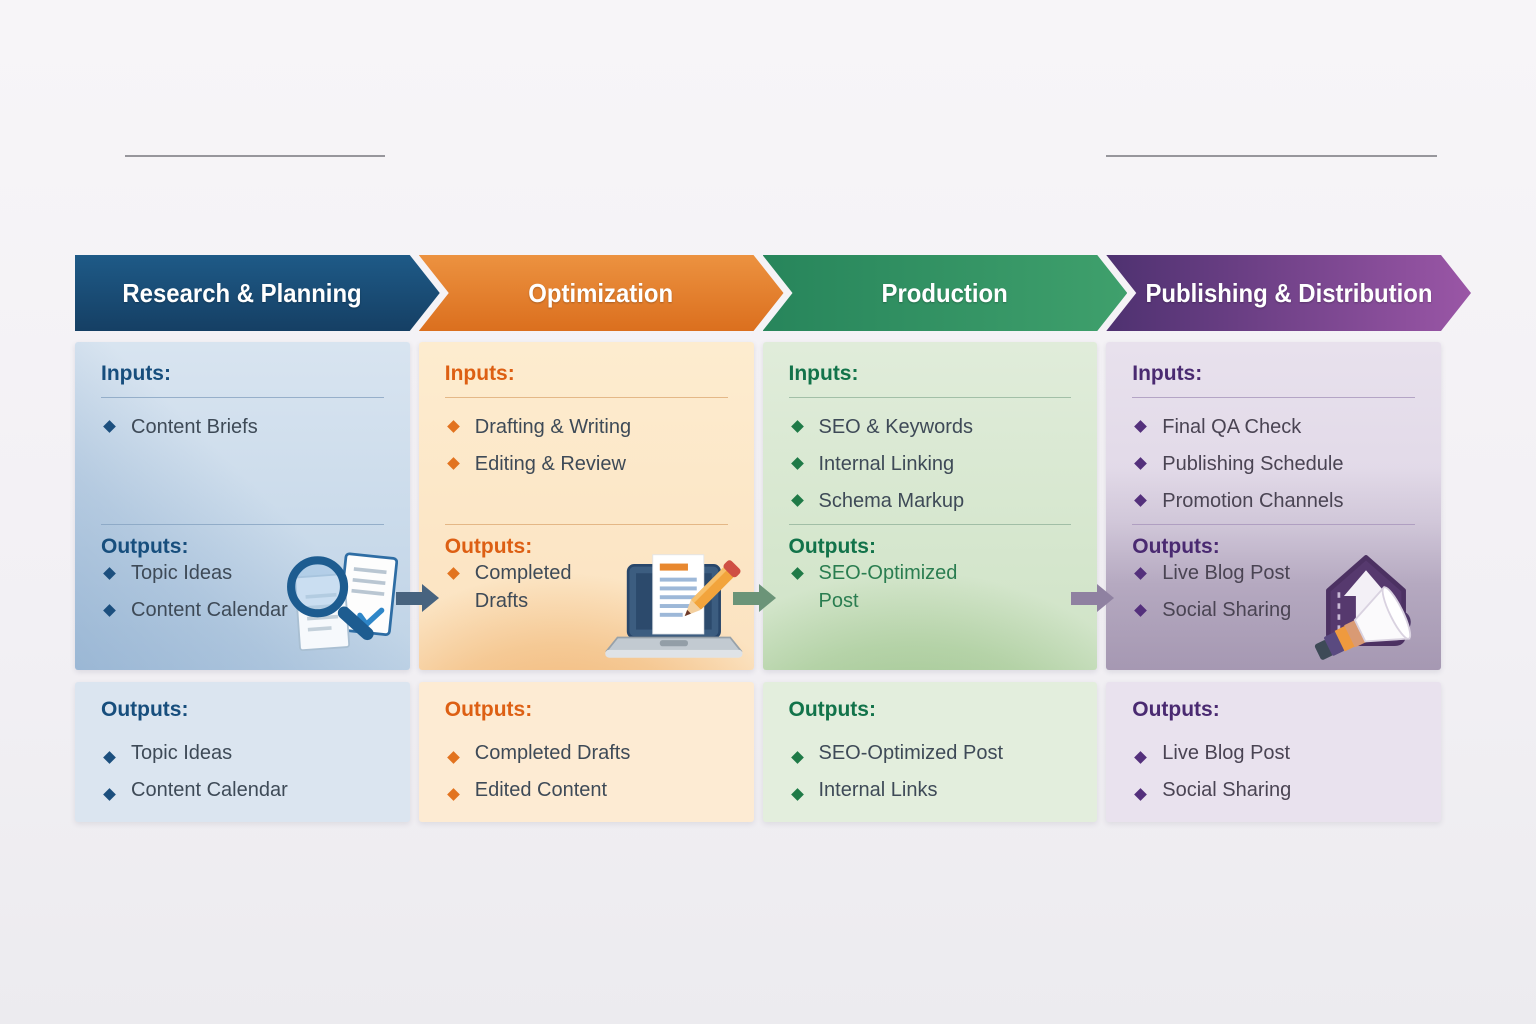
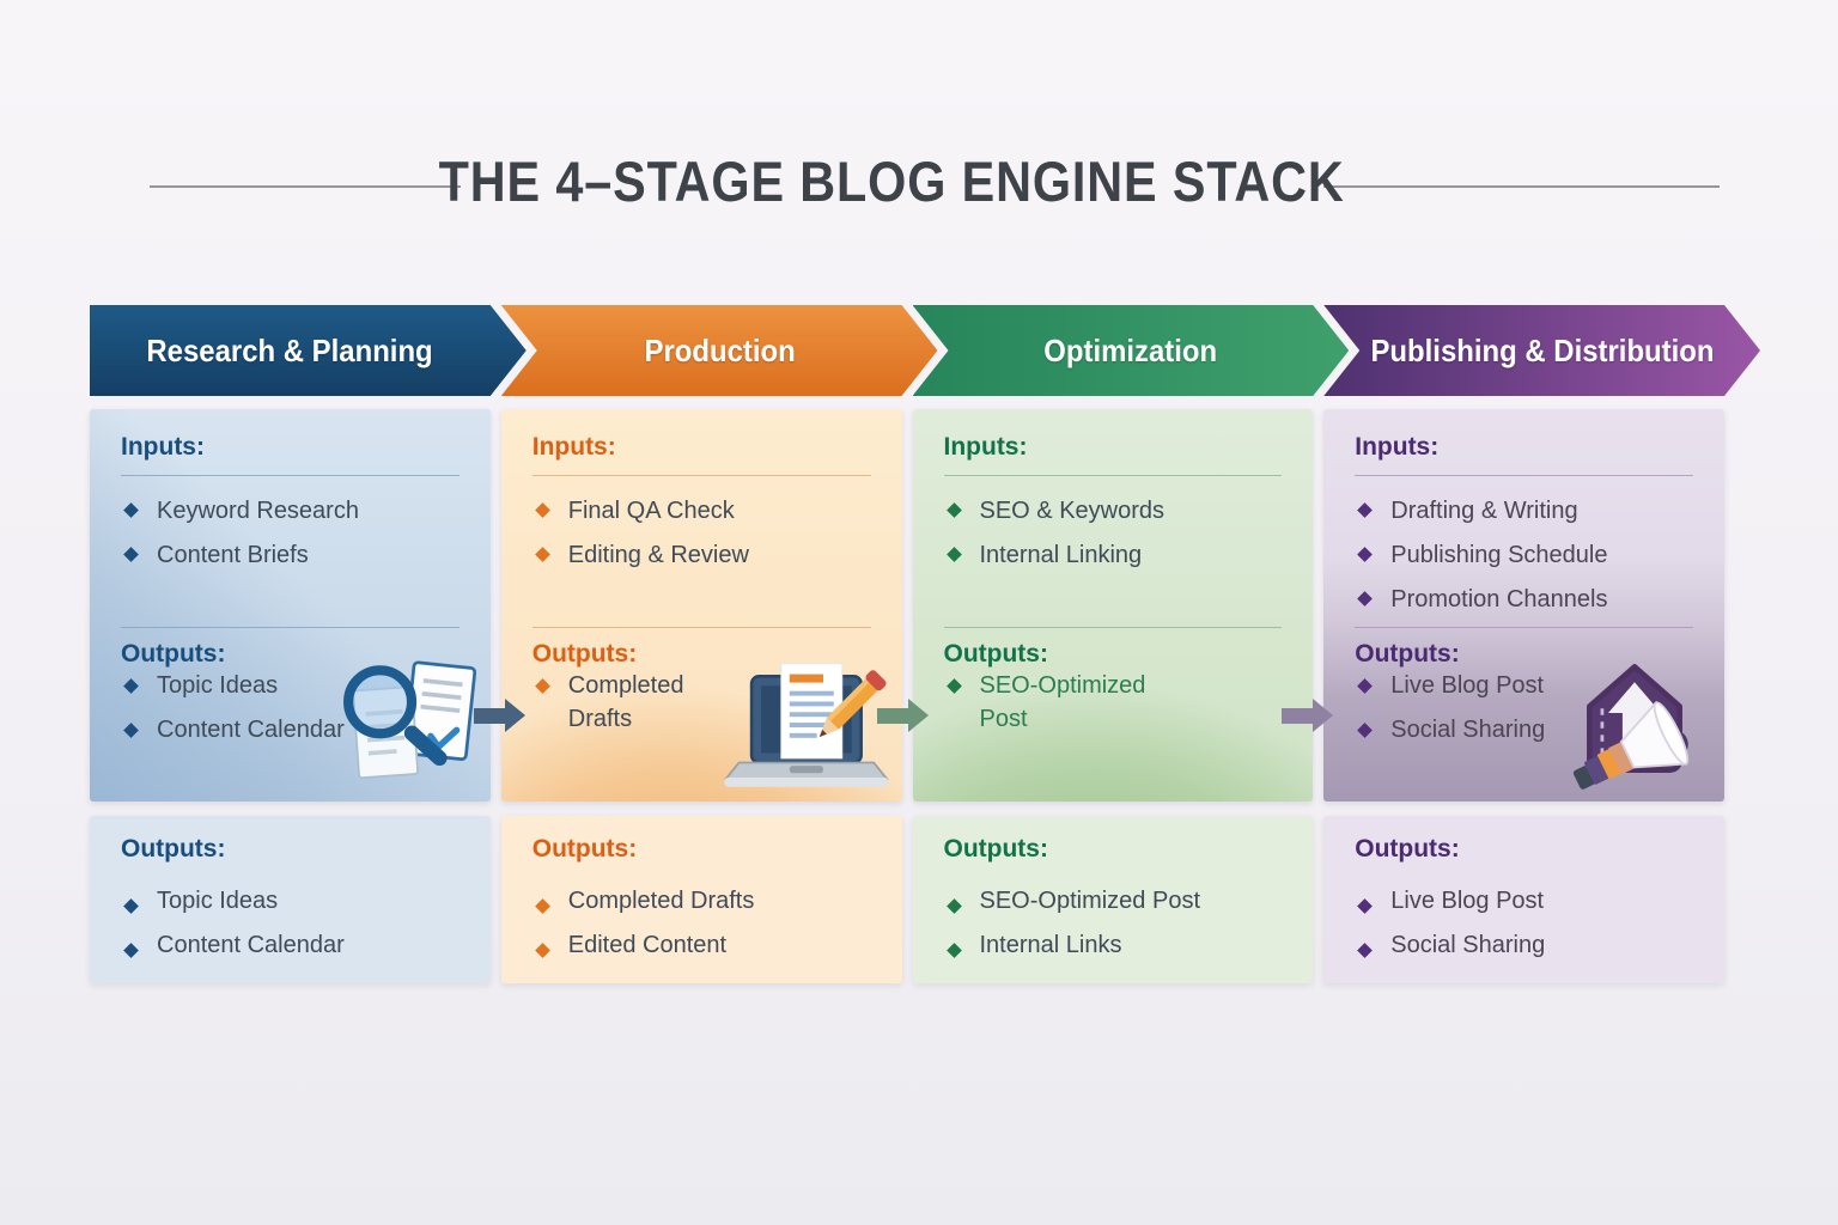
+ THE 4–STAGE BLOG ENGINE STACK
  Research & Planning
  Inputs:
+ Keyword Research
  Content Briefs
  Outputs:
  Topic Ideas
  Content Calendar
  Outputs:
  Topic Ideas
  Content Calendar
- Optimization
+ Production
  Inputs:
- Drafting & Writing
+ Final QA Check
  Editing & Review
  Outputs:
  Completed Drafts
  Outputs:
  Completed Drafts
  Edited Content
- Production
+ Optimization
  Inputs:
  SEO & Keywords
  Internal Linking
- Schema Markup
  Outputs:
  SEO-Optimized Post
  Outputs:
  SEO-Optimized Post
  Internal Links
  Publishing & Distribution
  Inputs:
- Final QA Check
+ Drafting & Writing
  Publishing Schedule
  Promotion Channels
  Outputs:
  Live Blog Post
  Social Sharing
  Outputs:
  Live Blog Post
  Social Sharing
